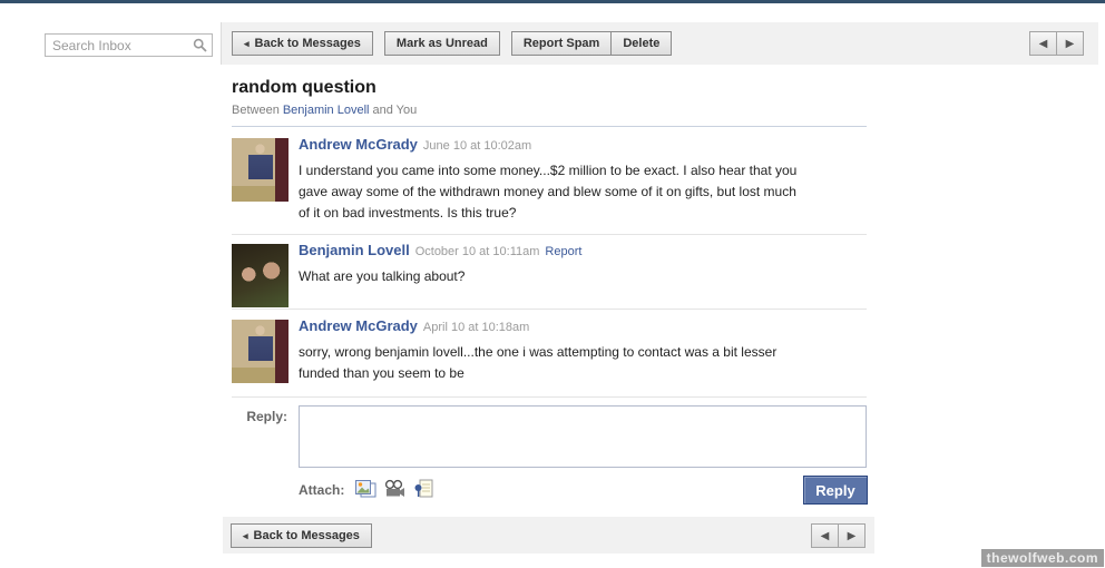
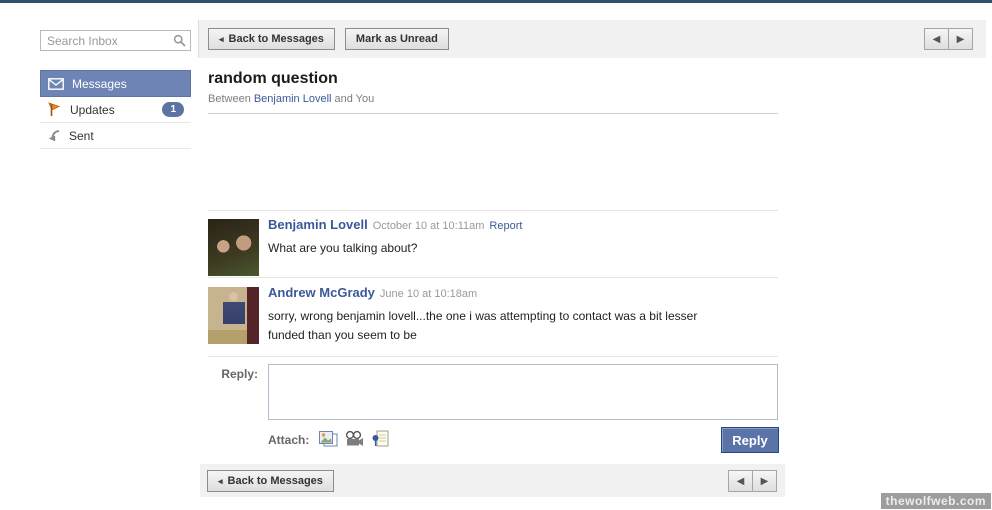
  Search Inbox
+ Messages
+ Updates
+ 1
+ Sent
  ◂
  Back to Messages
  Mark as Unread
- Report Spam
- Delete
  ◀
  ▶
  random question
  Between Benjamin Lovell and You
- Andrew McGrady June 10 at 10:02am
- I understand you came into some money...$2 million to be exact. I also hear that you gave away some of the withdrawn money and blew some of it on gifts, but lost much of it on bad investments. Is this true?
  Benjamin Lovell October 10 at 10:11am Report
  What are you talking about?
- Andrew McGrady April 10 at 10:18am
+ Andrew McGrady June 10 at 10:18am
  sorry, wrong benjamin lovell...the one i was attempting to contact was a bit lesser funded than you seem to be
  Reply:
  Attach:
  Reply
  ◂
  Back to Messages
  ◀
  ▶
  thewolfweb.com
